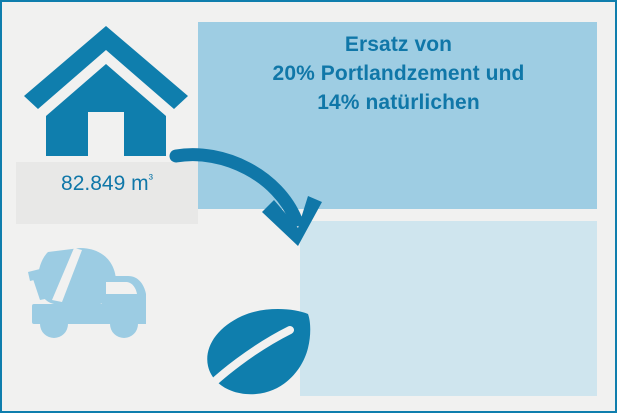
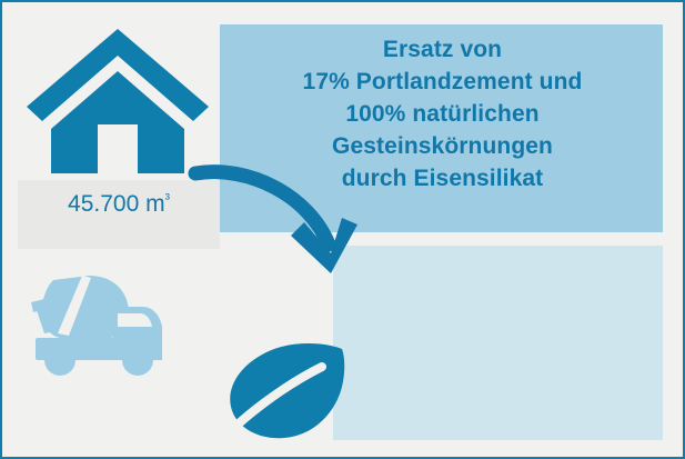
- 82.849 m³
+ 45.700 m³
  Ersatz von
- 20% Portlandzement und
+ 17% Portlandzement und
- 14% natürlichen
+ 100% natürlichen
+ Gesteinskörnungen
+ durch Eisensilikat
